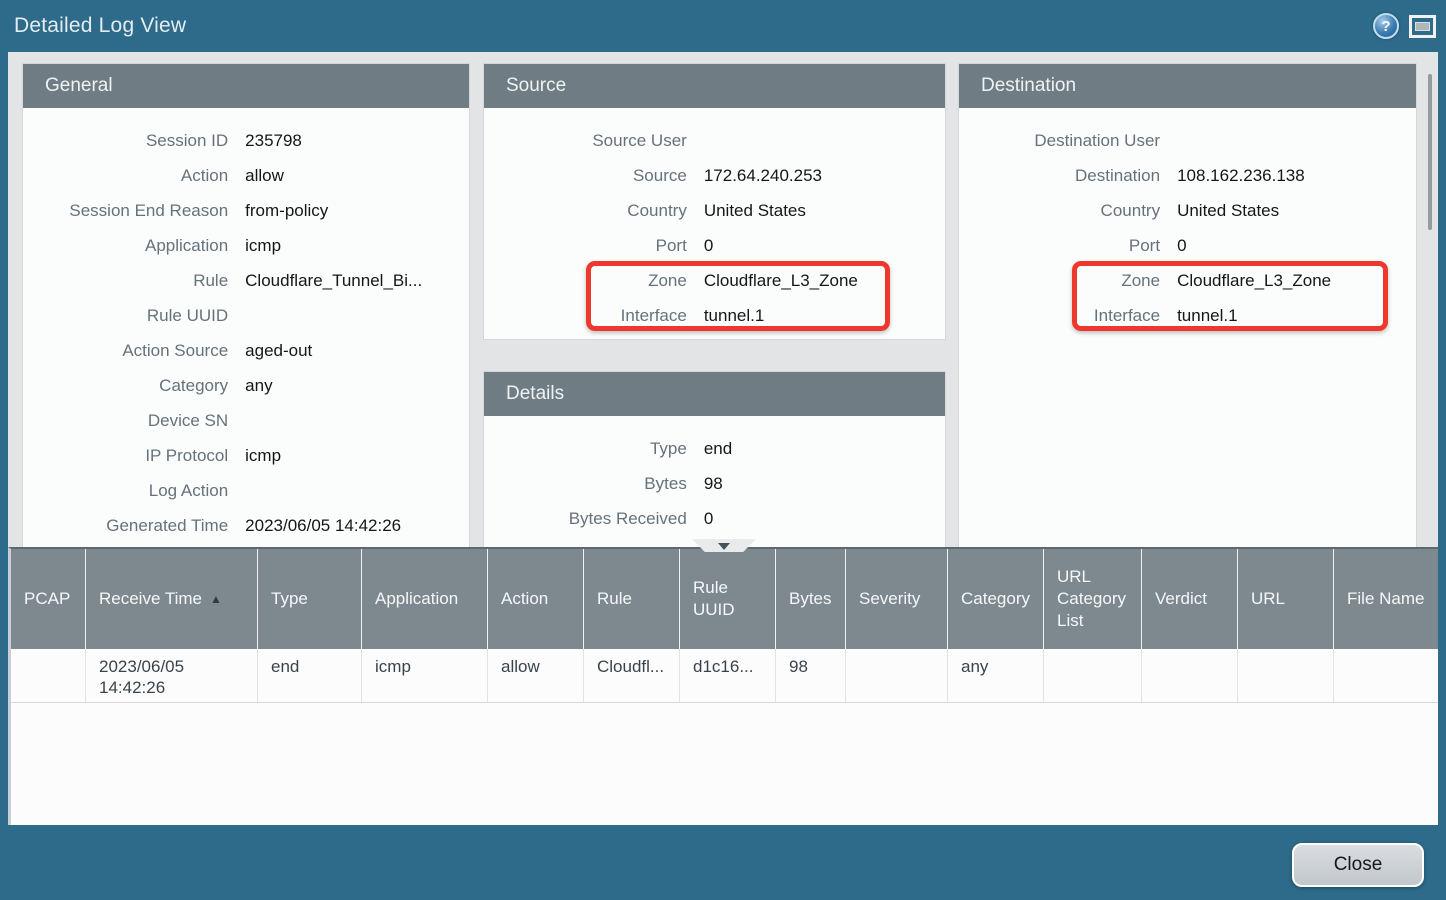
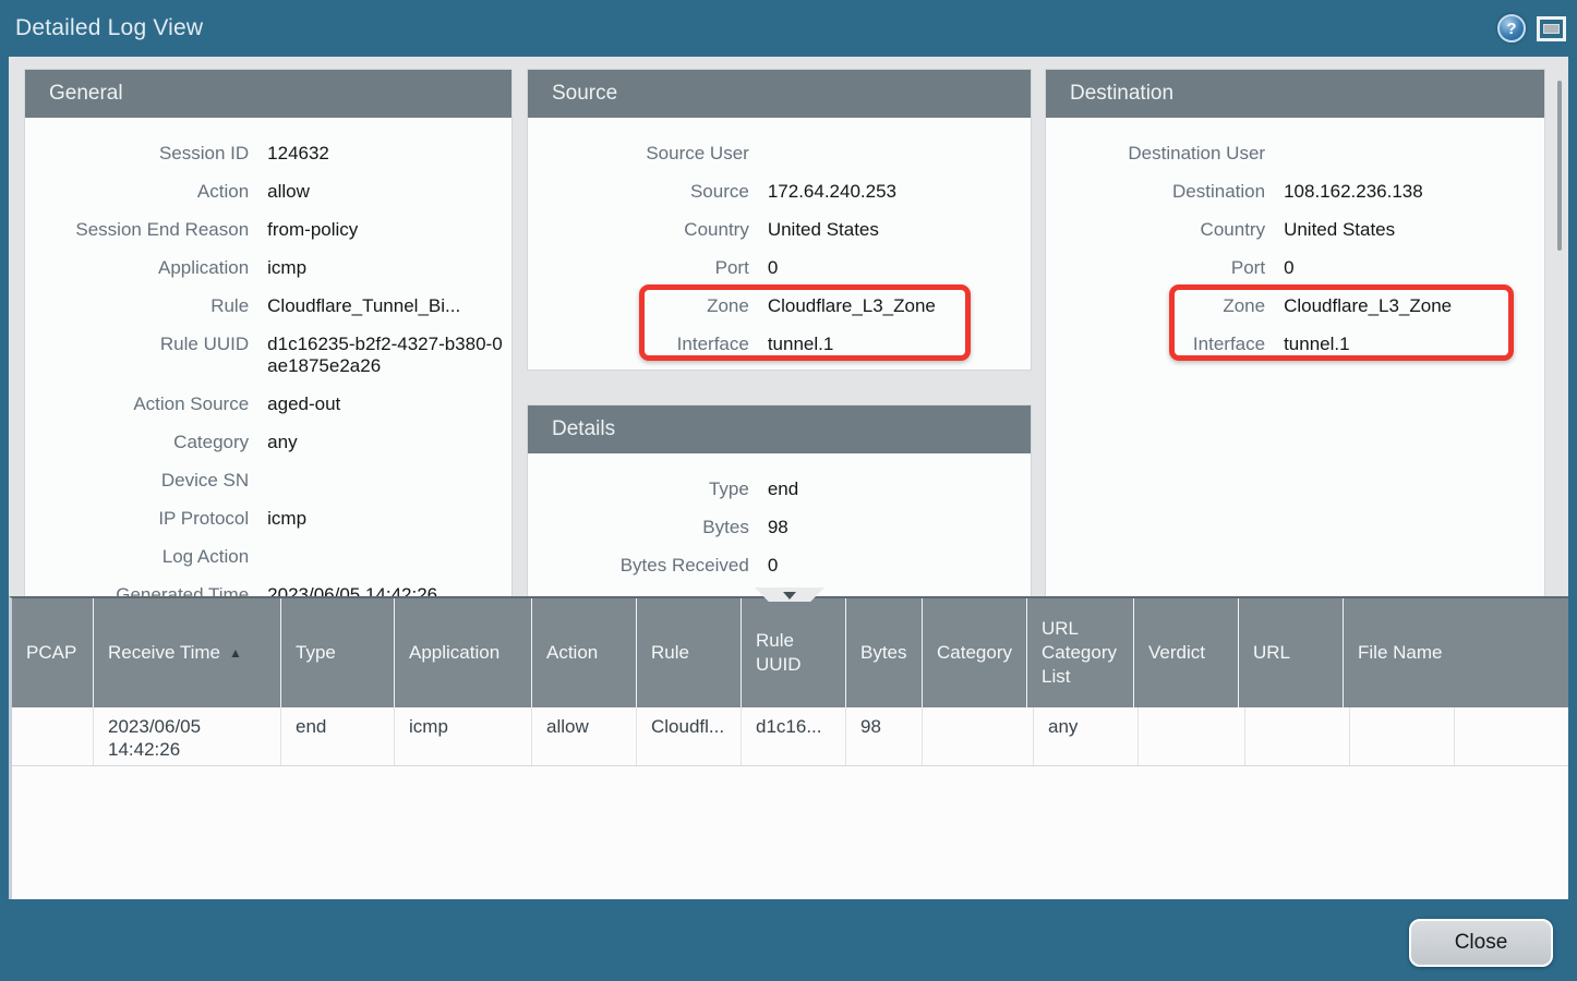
  Detailed Log View
  ?
  General
  Session ID
- 235798
+ 124632
  Action
  allow
  Session End Reason
  from-policy
  Application
  icmp
  Rule
  Cloudflare_Tunnel_Bi...
  Rule UUID
+ d1c16235-b2f2-4327-b380-0ae1875e2a26
  Action Source
  aged-out
  Category
  any
  Device SN
  IP Protocol
  icmp
  Log Action
  Generated Time
  2023/06/05 14:42:26
  Source
  Source User
  Source
  172.64.240.253
  Country
  United States
  Port
  0
  Zone
  Cloudflare_L3_Zone
  Interface
  tunnel.1
  Details
  Type
  end
  Bytes
  98
  Bytes Received
  0
  Destination
  Destination User
  Destination
  108.162.236.138
  Country
  United States
  Port
  0
  Zone
  Cloudflare_L3_Zone
  Interface
  tunnel.1
  PCAP
  Receive Time
  ▲
  Type
  Application
  Action
  Rule
  Rule UUID
  Bytes
- Severity
  Category
  URL Category List
  Verdict
  URL
  File Name
  2023/06/05 14:42:26
  end
  icmp
  allow
  Cloudfl...
  d1c16...
  98
  any
  Close
